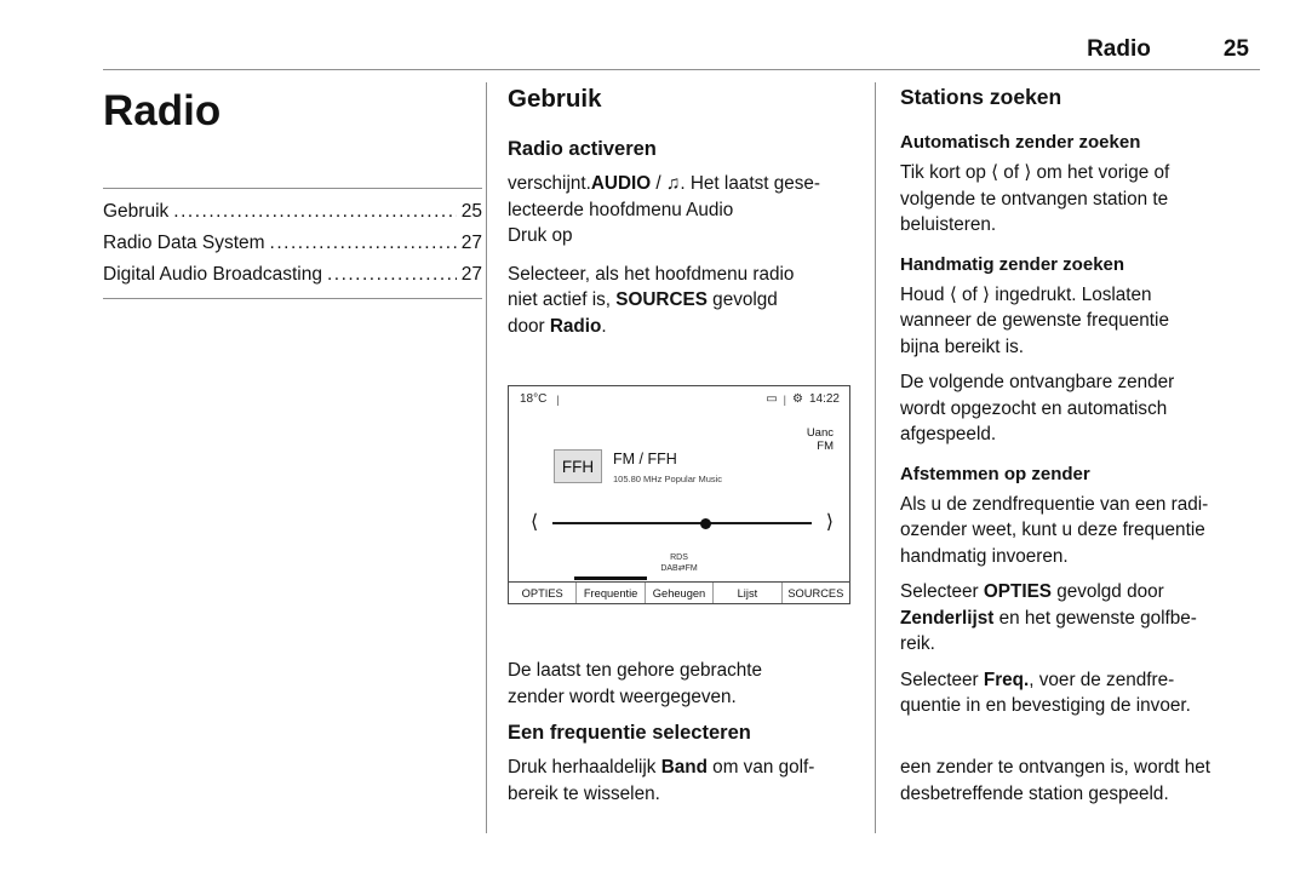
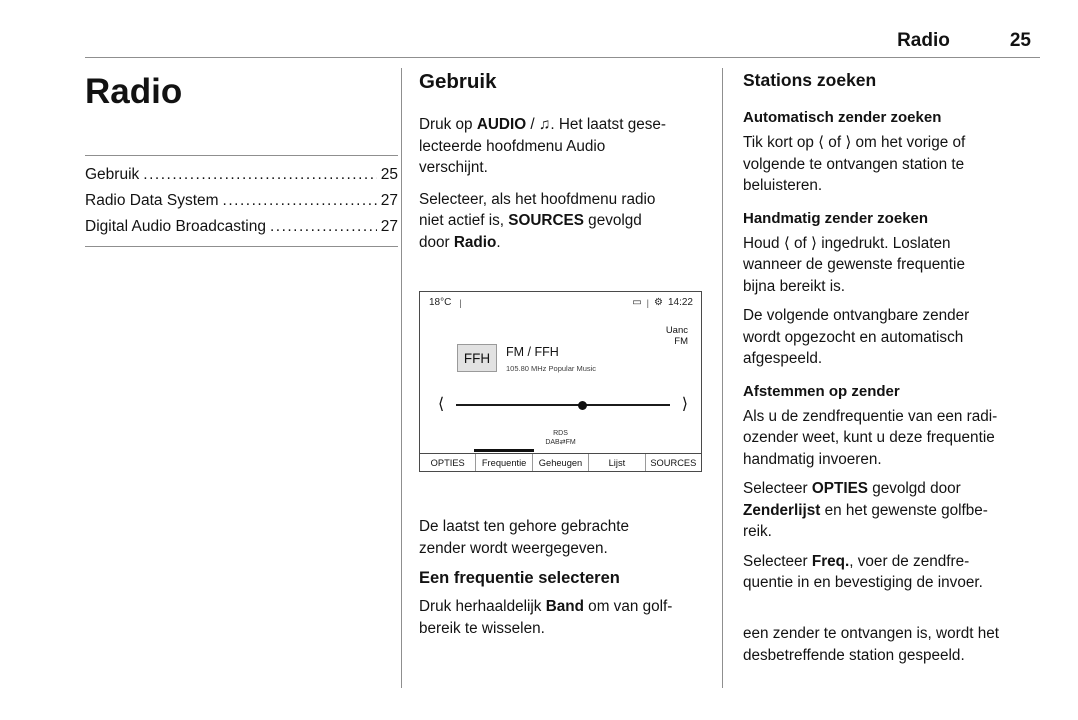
  Radio
  25
  Radio
  Gebruik
  ........................................
  25
  Radio Data System
  27
  Digital Audio Broadcasting
  27
  Gebruik
- Radio activeren
- verschijnt.AUDIO / ♫. Het laatst gese-
+ Druk op AUDIO / ♫. Het laatst gese-
  lecteerde hoofdmenu Audio
- Druk op
+ verschijnt.
  Selecteer, als het hoofdmenu radio
  niet actief is, SOURCES gevolgd
  door Radio.
  18°C
  |
  ▭
  |
  ⚙
  14:22
  Uanc
  FM
  FFH
  FM / FFH
  105.80 MHz Popular Music
  ⟨
  ⟩
  OPTIES
  Frequentie
  Geheugen
  Lijst
  SOURCES
  De laatst ten gehore gebrachte
  zender wordt weergegeven.
  Een frequentie selecteren
  Druk herhaaldelijk Band om van golf-
  bereik te wisselen.
  Stations zoeken
  Automatisch zender zoeken
  Tik kort op ⟨ of ⟩ om het vorige of
  volgende te ontvangen station te
  beluisteren.
  Handmatig zender zoeken
  Houd ⟨ of ⟩ ingedrukt. Loslaten
  wanneer de gewenste frequentie
  bijna bereikt is.
  De volgende ontvangbare zender
  wordt opgezocht en automatisch
  afgespeeld.
  Afstemmen op zender
  Als u de zendfrequentie van een radi-
  ozender weet, kunt u deze frequentie
  handmatig invoeren.
  Selecteer OPTIES gevolgd door
  Zenderlijst en het gewenste golfbe-
  reik.
  Selecteer Freq., voer de zendfre-
  quentie in en bevestiging de invoer.
  een zender te ontvangen is, wordt het
  desbetreffende station gespeeld.
